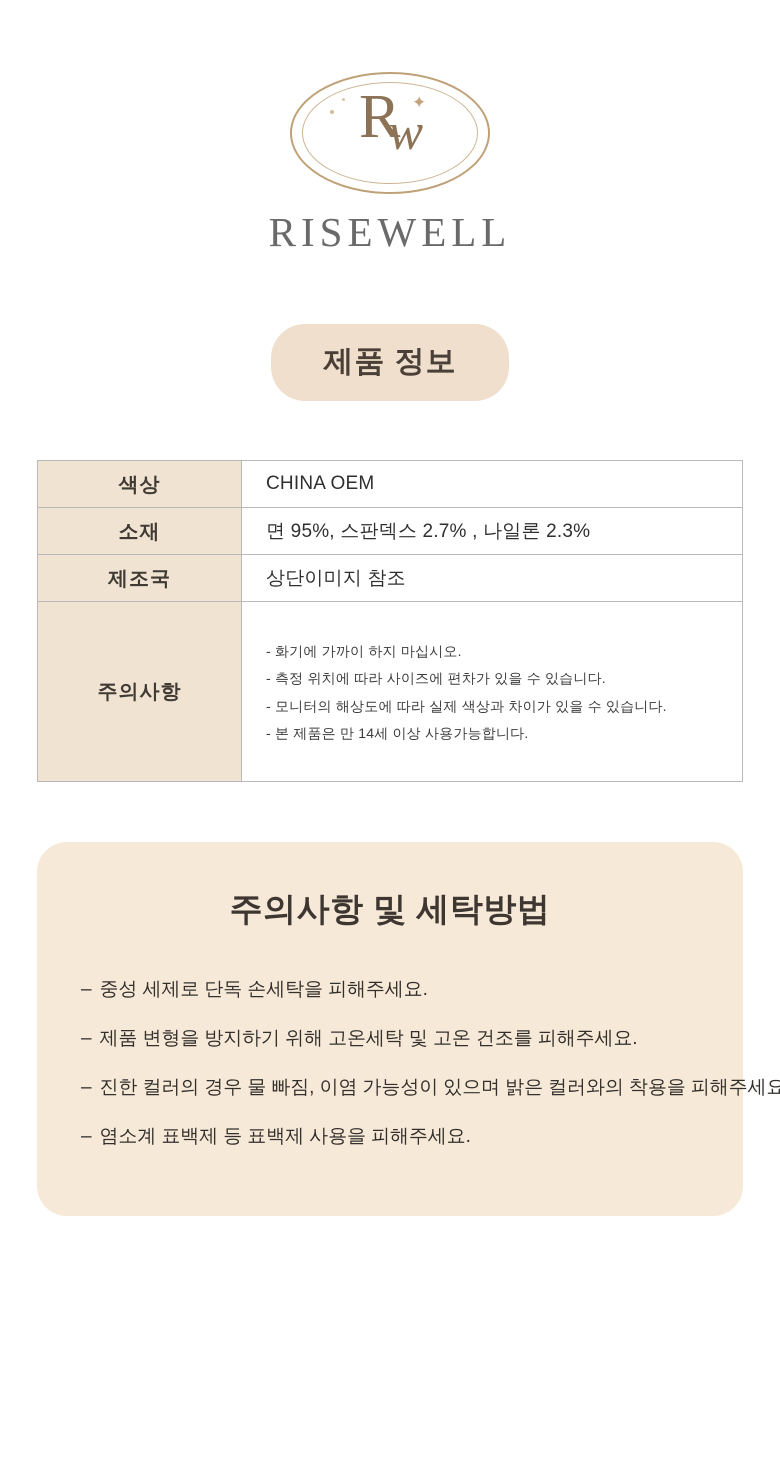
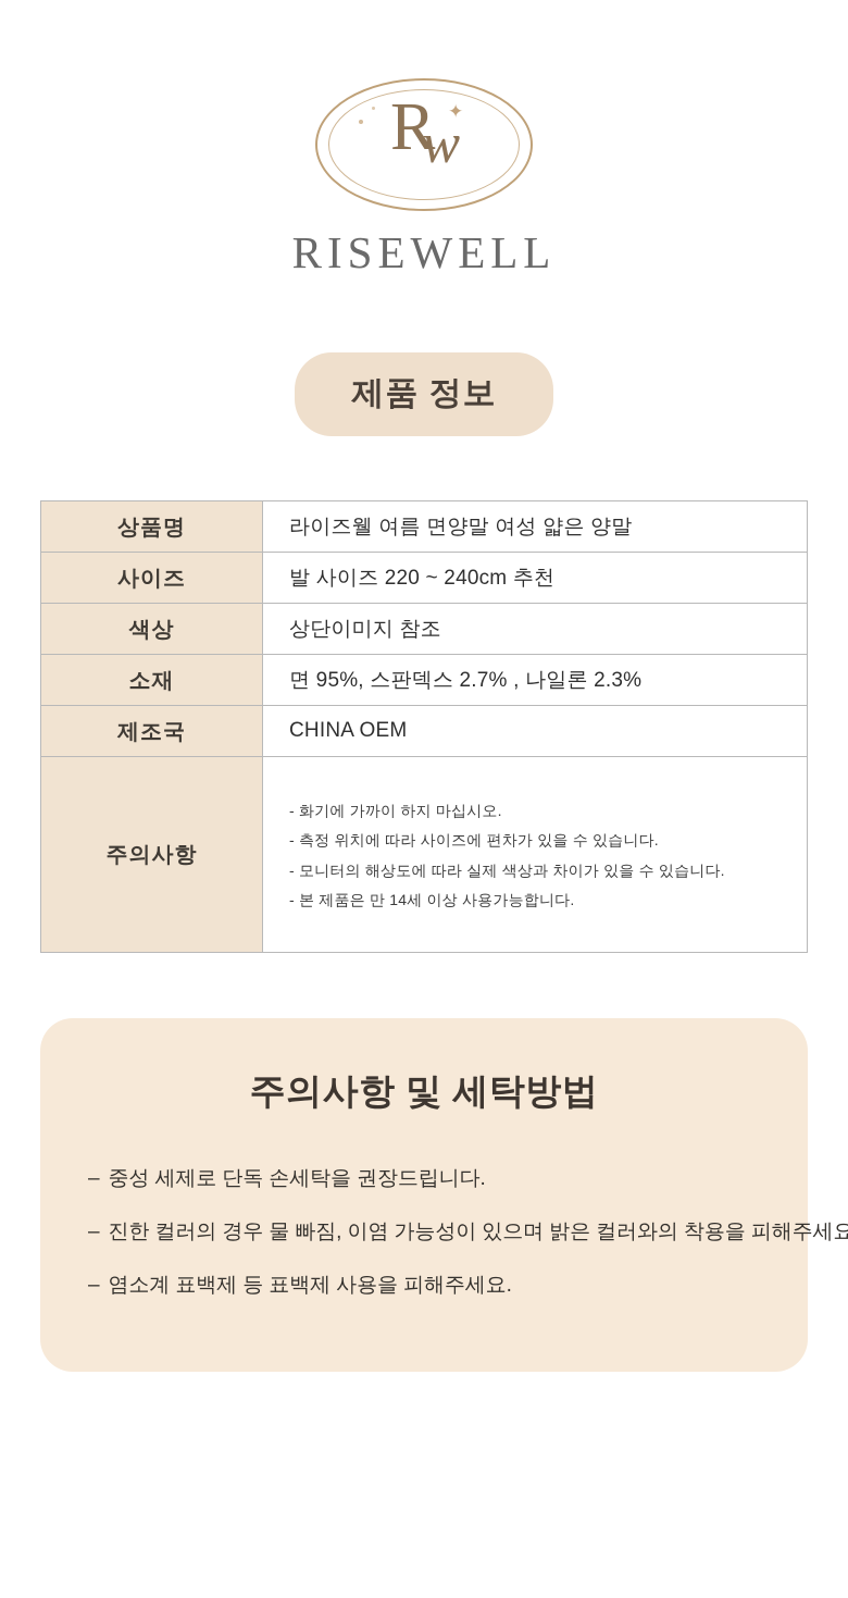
  Rw
  ✦
  RISEWELL
  제품 정보
+ 상품명	라이즈웰 여름 면양말 여성 얇은 양말
+ 사이즈	발 사이즈 220 ~ 240cm 추천
- 색상	CHINA OEM
+ 색상	상단이미지 참조
  소재	면 95%, 스판덱스 2.7% , 나일론 2.3%
- 제조국	상단이미지 참조
+ 제조국	CHINA OEM
  주의사항	- 화기에 가까이 하지 마십시오. - 측정 위치에 따라 사이즈에 편차가 있을 수 있습니다. - 모니터의 해상도에 따라 실제 색상과 차이가 있을 수 있습니다. - 본 제품은 만 14세 이상 사용가능합니다.
  주의사항 및 세탁방법
- – 중성 세제로 단독 손세탁을 피해주세요.
+ – 중성 세제로 단독 손세탁을 권장드립니다.
- – 제품 변형을 방지하기 위해 고온세탁 및 고온 건조를 피해주세요.
  – 진한 컬러의 경우 물 빠짐, 이염 가능성이 있으며 밝은 컬러와의 착용을 피해주세요
  – 염소계 표백제 등 표백제 사용을 피해주세요.
